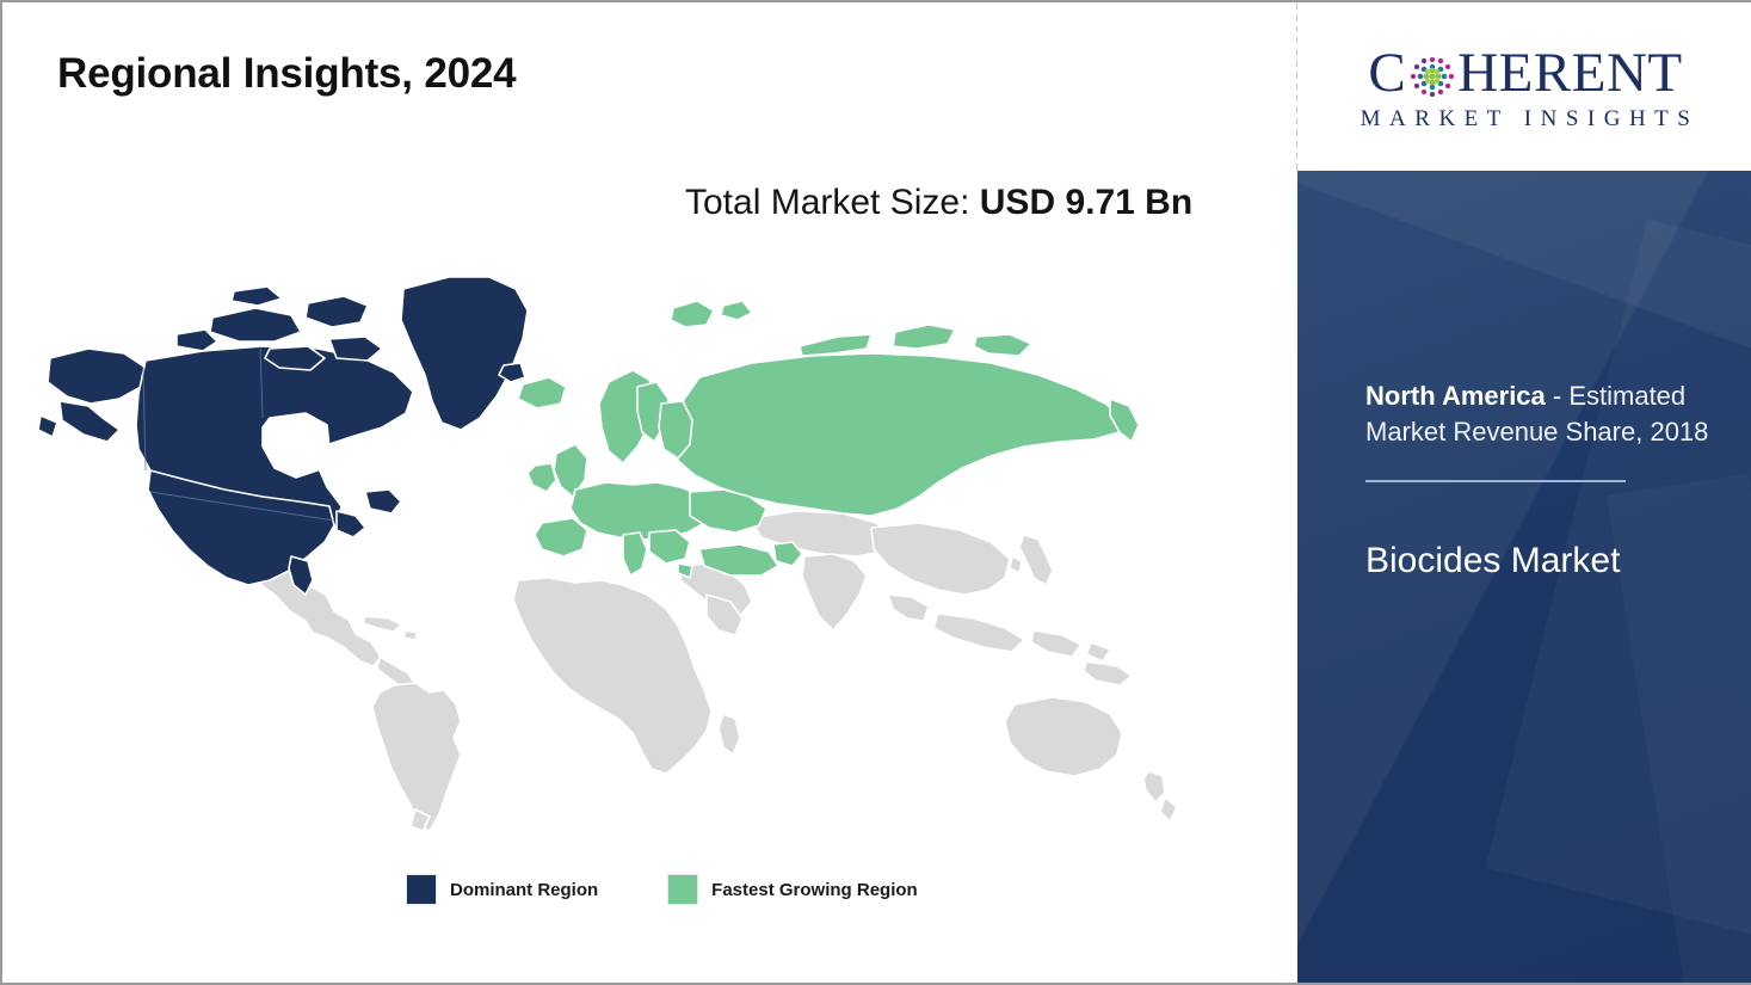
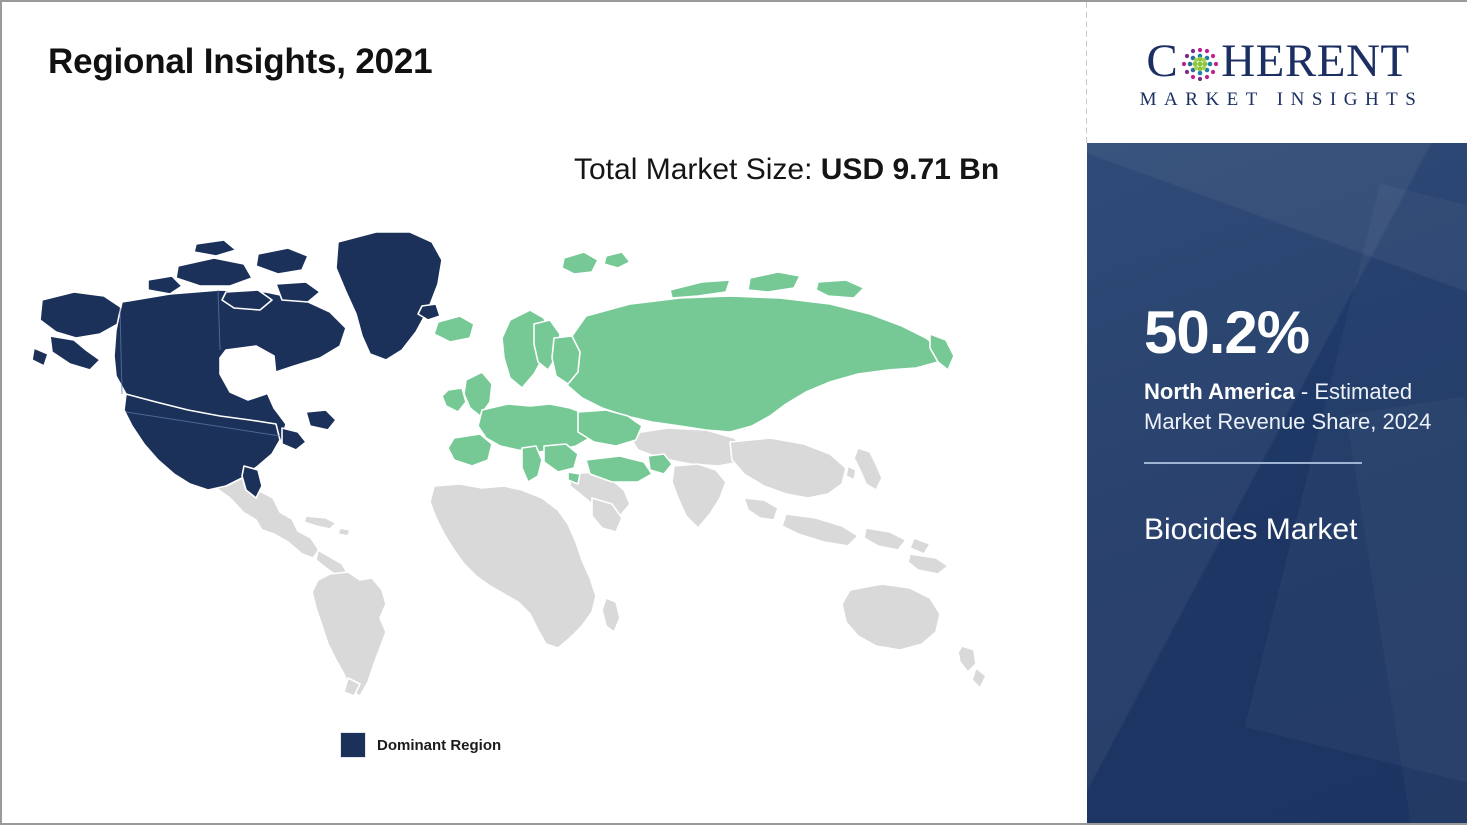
- Regional Insights, 2024
+ Regional Insights, 2021
  Total Market Size: USD 9.71 Bn
  Dominant Region
- Fastest Growing Region
  C
  HERENT
  MARKET INSIGHTS
+ 50.2%
- North America - Estimated Market Revenue Share, 2018
+ North America - Estimated Market Revenue Share, 2024
  Biocides Market
